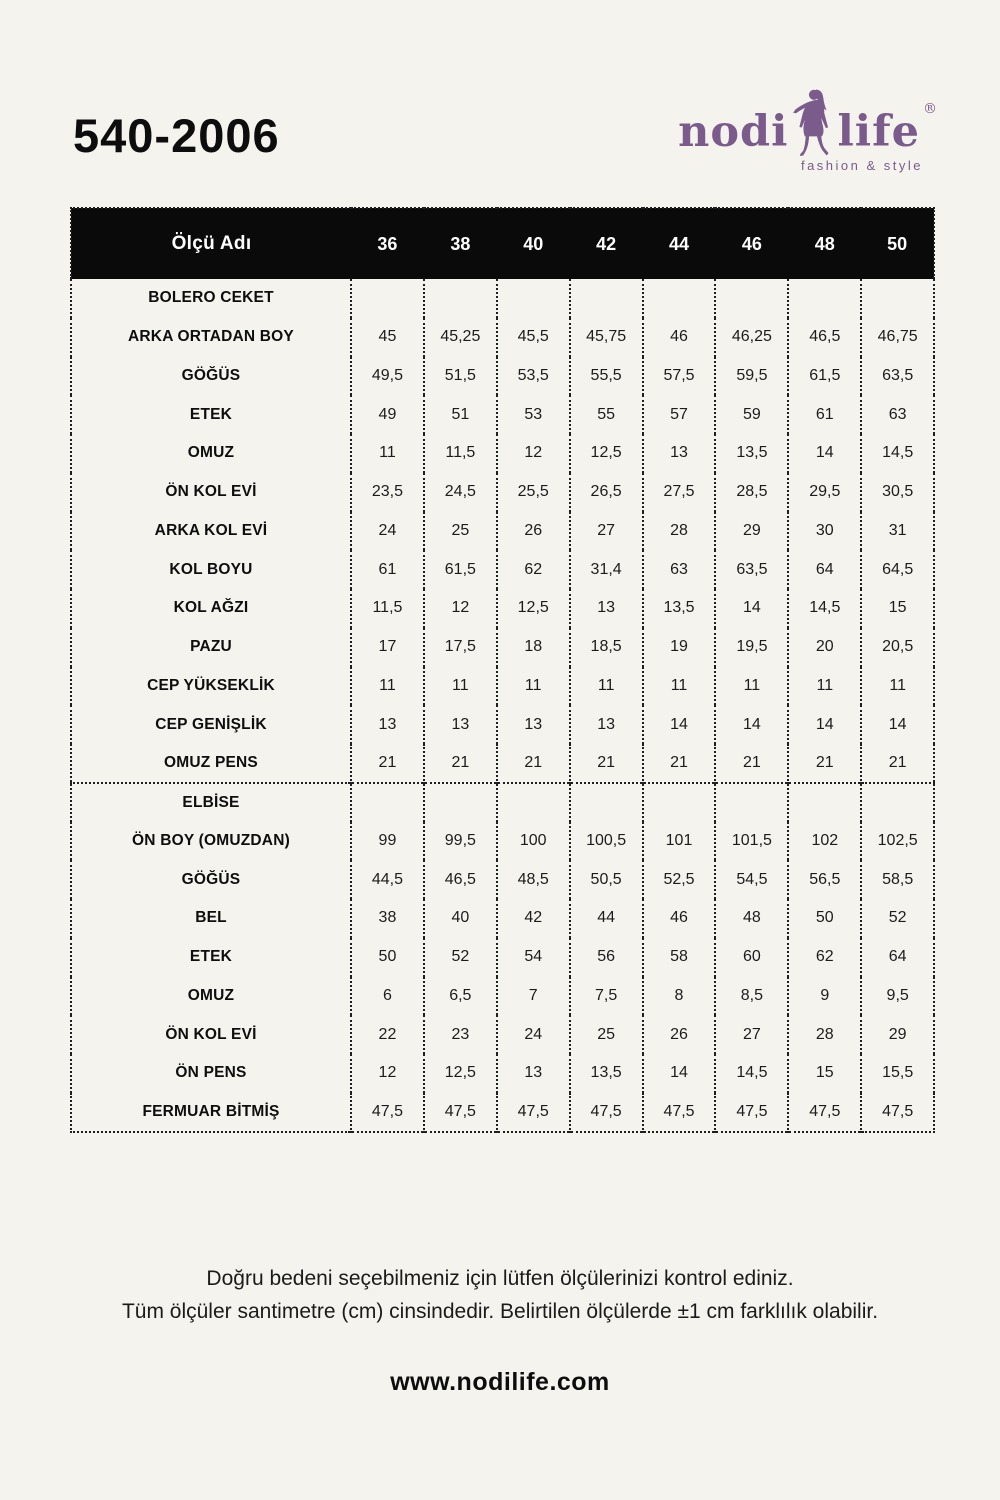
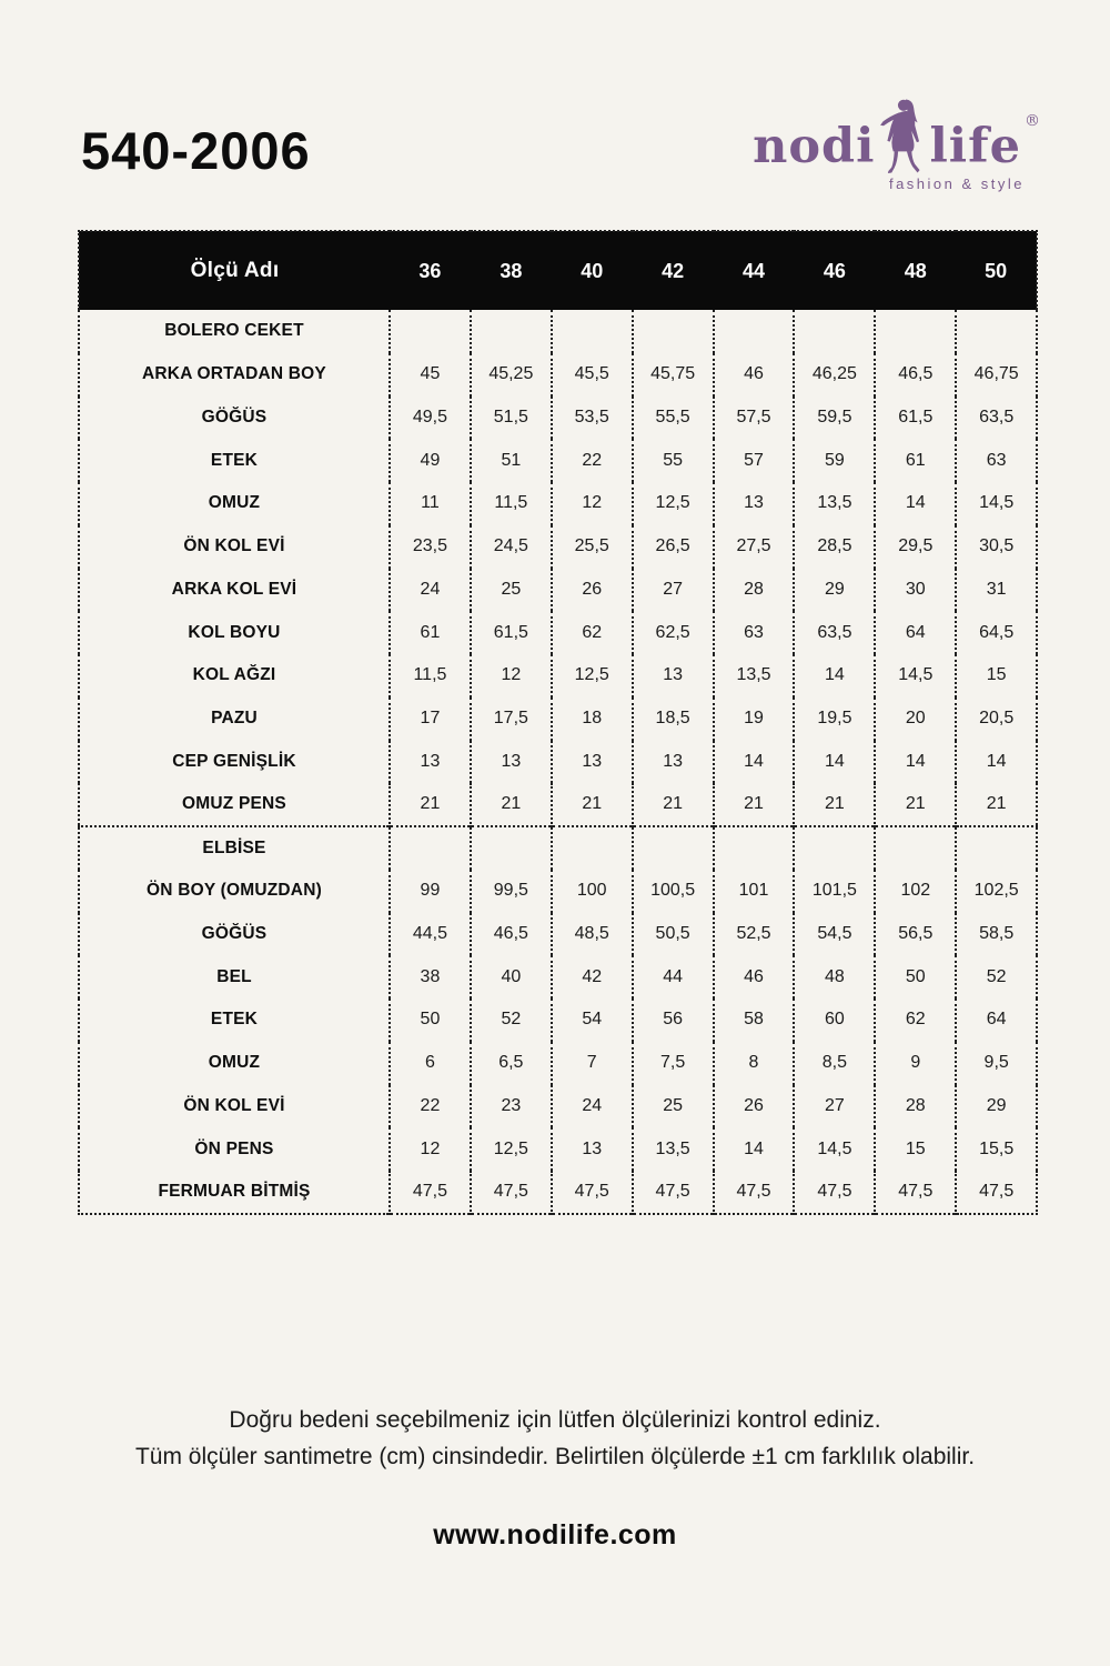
  540-2006
  nodi
  life
  ®
  fashion & style
  Ölçü Adı	36	38	40	42	44	46	48	50
  BOLERO CEKET
  ARKA ORTADAN BOY	45	45,25	45,5	45,75	46	46,25	46,5	46,75
  GÖĞÜS	49,5	51,5	53,5	55,5	57,5	59,5	61,5	63,5
- ETEK	49	51	53	55	57	59	61	63
+ ETEK	49	51	22	55	57	59	61	63
  OMUZ	11	11,5	12	12,5	13	13,5	14	14,5
  ÖN KOL EVİ	23,5	24,5	25,5	26,5	27,5	28,5	29,5	30,5
  ARKA KOL EVİ	24	25	26	27	28	29	30	31
- KOL BOYU	61	61,5	62	31,4	63	63,5	64	64,5
+ KOL BOYU	61	61,5	62	62,5	63	63,5	64	64,5
  KOL AĞZI	11,5	12	12,5	13	13,5	14	14,5	15
  PAZU	17	17,5	18	18,5	19	19,5	20	20,5
- CEP YÜKSEKLİK	11	11	11	11	11	11	11	11
  CEP GENİŞLİK	13	13	13	13	14	14	14	14
  OMUZ PENS	21	21	21	21	21	21	21	21
  ELBİSE
  ÖN BOY (OMUZDAN)	99	99,5	100	100,5	101	101,5	102	102,5
  GÖĞÜS	44,5	46,5	48,5	50,5	52,5	54,5	56,5	58,5
  BEL	38	40	42	44	46	48	50	52
  ETEK	50	52	54	56	58	60	62	64
  OMUZ	6	6,5	7	7,5	8	8,5	9	9,5
  ÖN KOL EVİ	22	23	24	25	26	27	28	29
  ÖN PENS	12	12,5	13	13,5	14	14,5	15	15,5
  FERMUAR BİTMİŞ	47,5	47,5	47,5	47,5	47,5	47,5	47,5	47,5
  Doğru bedeni seçebilmeniz için lütfen ölçülerinizi kontrol ediniz.
  Tüm ölçüler santimetre (cm) cinsindedir. Belirtilen ölçülerde ±1 cm farklılık olabilir.
  www.nodilife.com
